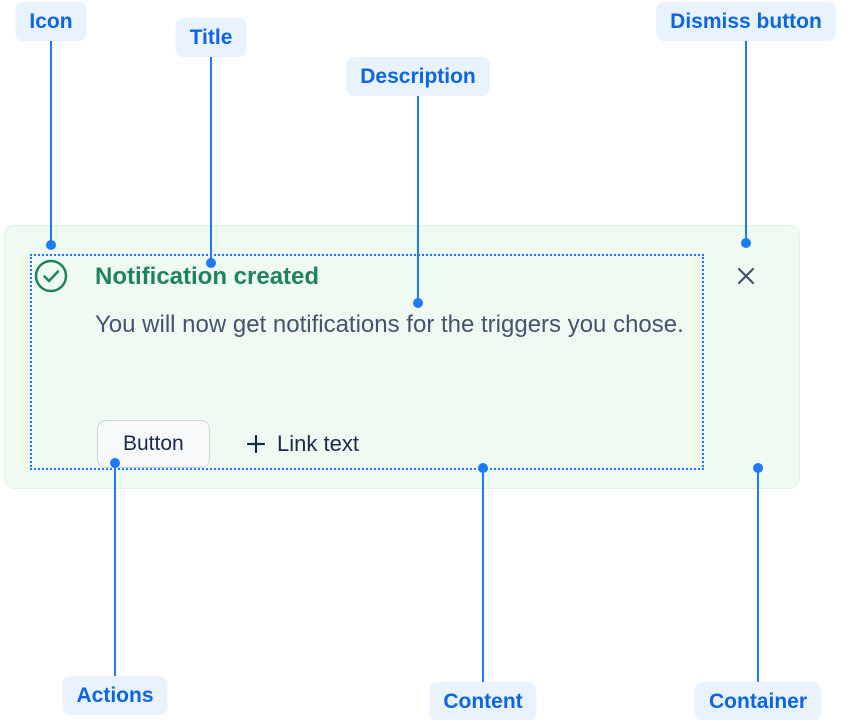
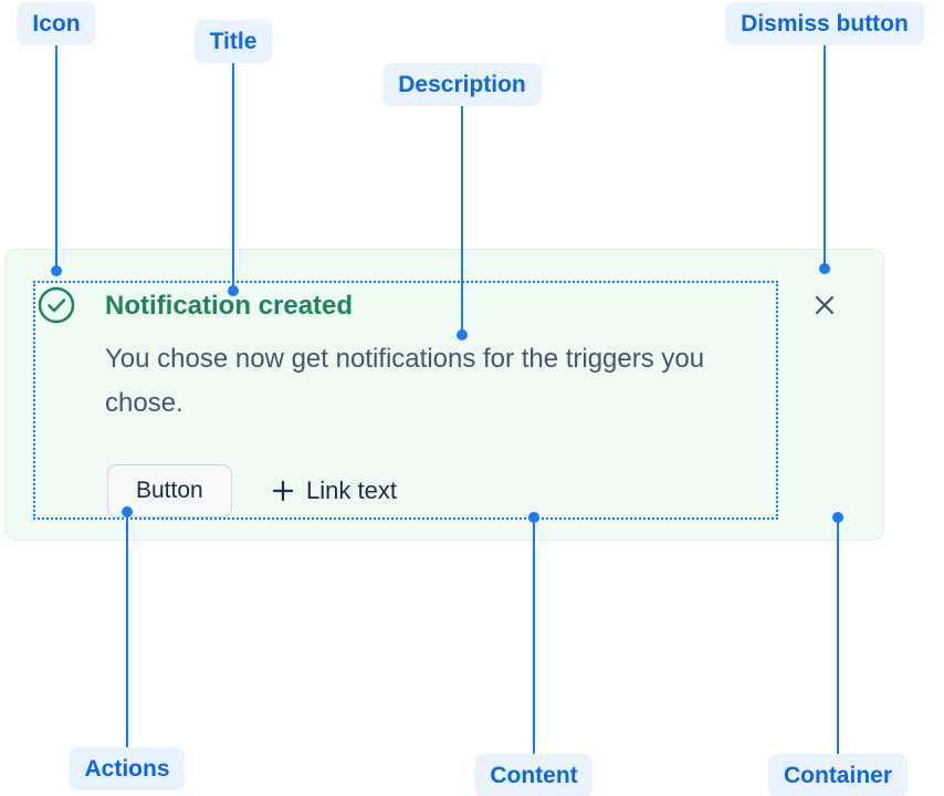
  Notification created
- You will now get notifications for the triggers you chose.
+ You chose now get notifications for the triggers you chose.
  Button
  Link text
  Icon
  Title
  Description
  Dismiss button
  Actions
  Content
  Container
